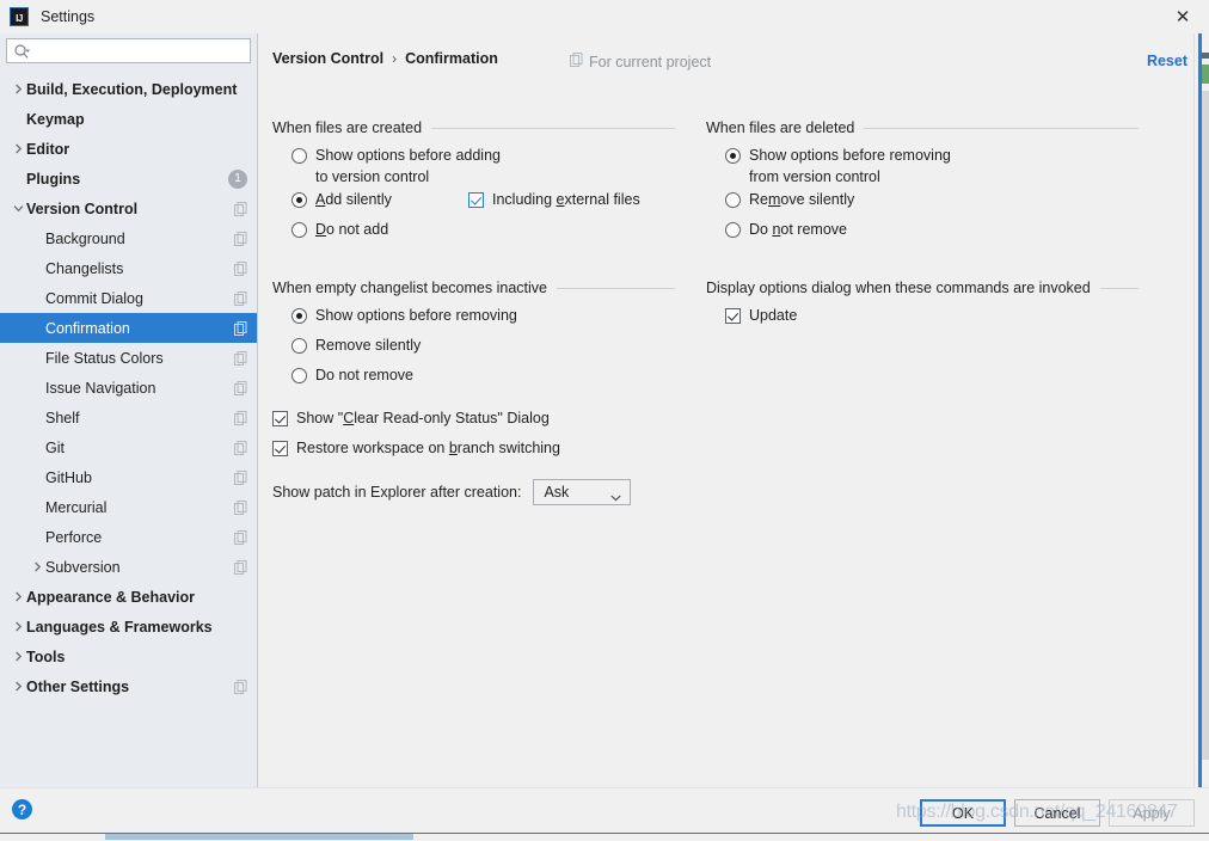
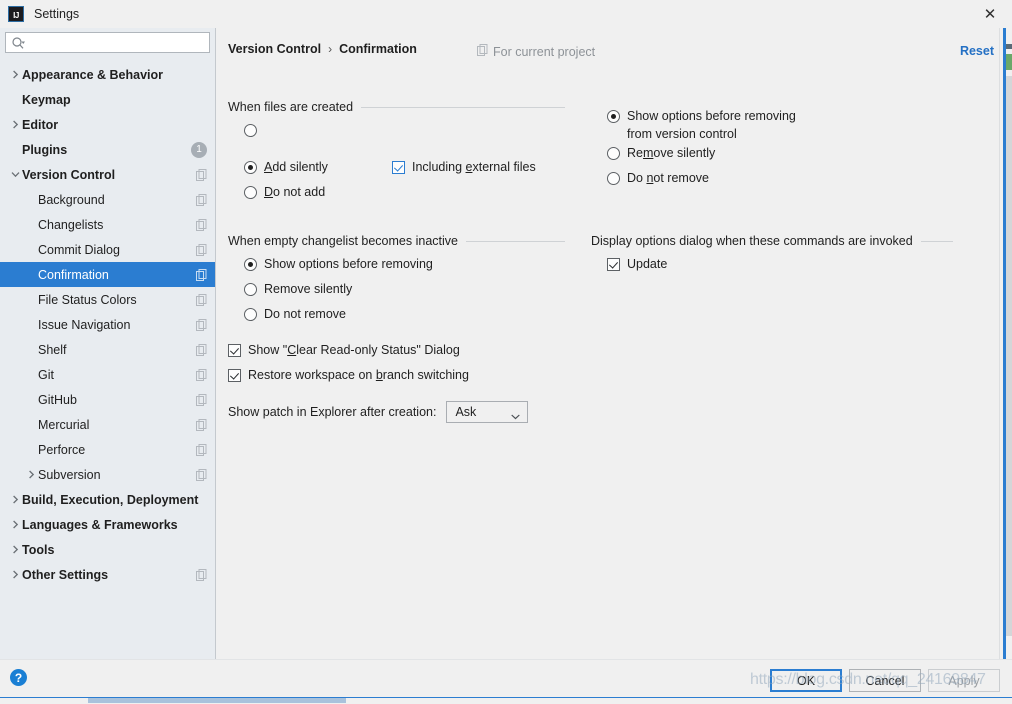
  IJ
  Settings
  ✕
- Build, Execution, Deployment
+ Appearance & Behavior
  Keymap
  Editor
  Plugins
  1
  Version Control
  Background
  Changelists
  Commit Dialog
  Confirmation
  File Status Colors
  Issue Navigation
  Shelf
  Git
  GitHub
  Mercurial
  Perforce
  Subversion
- Appearance & Behavior
+ Build, Execution, Deployment
  Languages & Frameworks
  Tools
  Other Settings
  Version Control
  ›
  Confirmation
  For current project
  Reset
  When files are created
- Show options before adding
- to version control
  Add silently
  Do not add
  Including external files
  When empty changelist becomes inactive
  Show options before removing
  Remove silently
  Do not remove
  Show "Clear Read-only Status" Dialog
  Restore workspace on branch switching
  Show patch in Explorer after creation:
  Ask
- When files are deleted
  Show options before removing
  from version control
  Remove silently
  Do not remove
  Display options dialog when these commands are invoked
  Update
  ?
  OK
  Cancel
  Apply
  https://blog.csdn.net/qq_24169847
